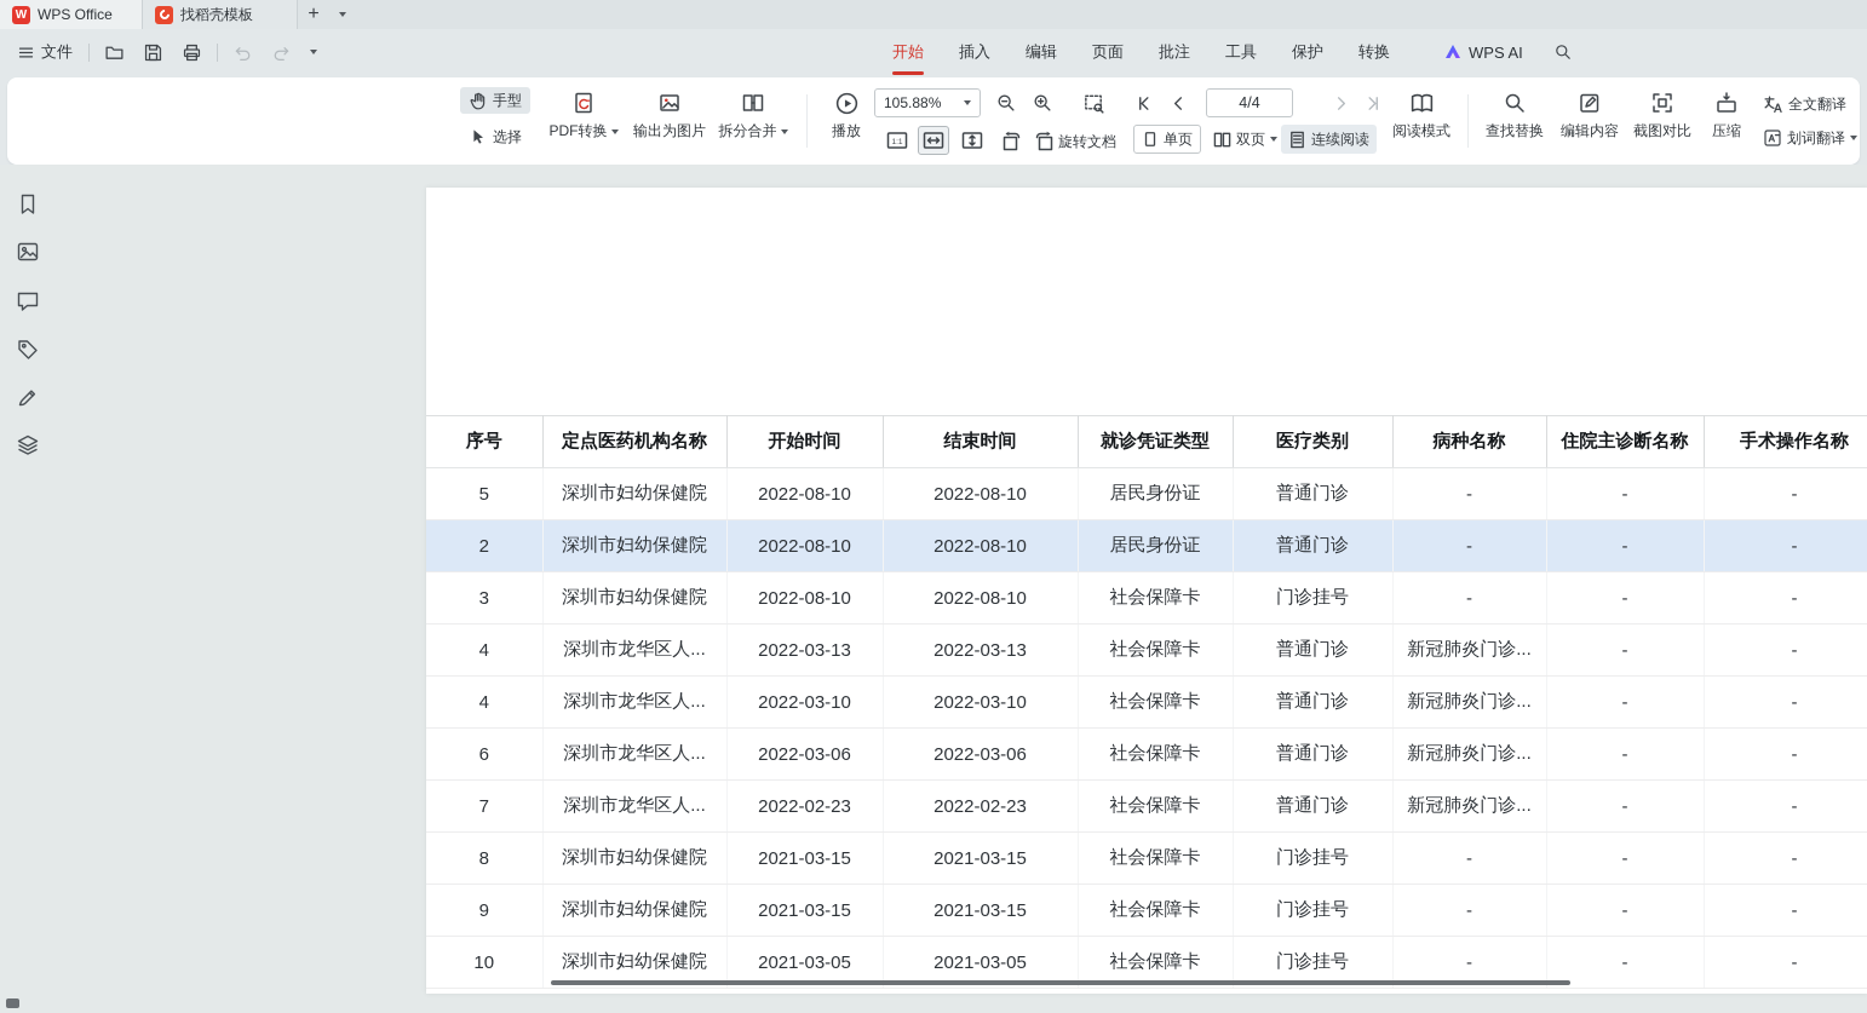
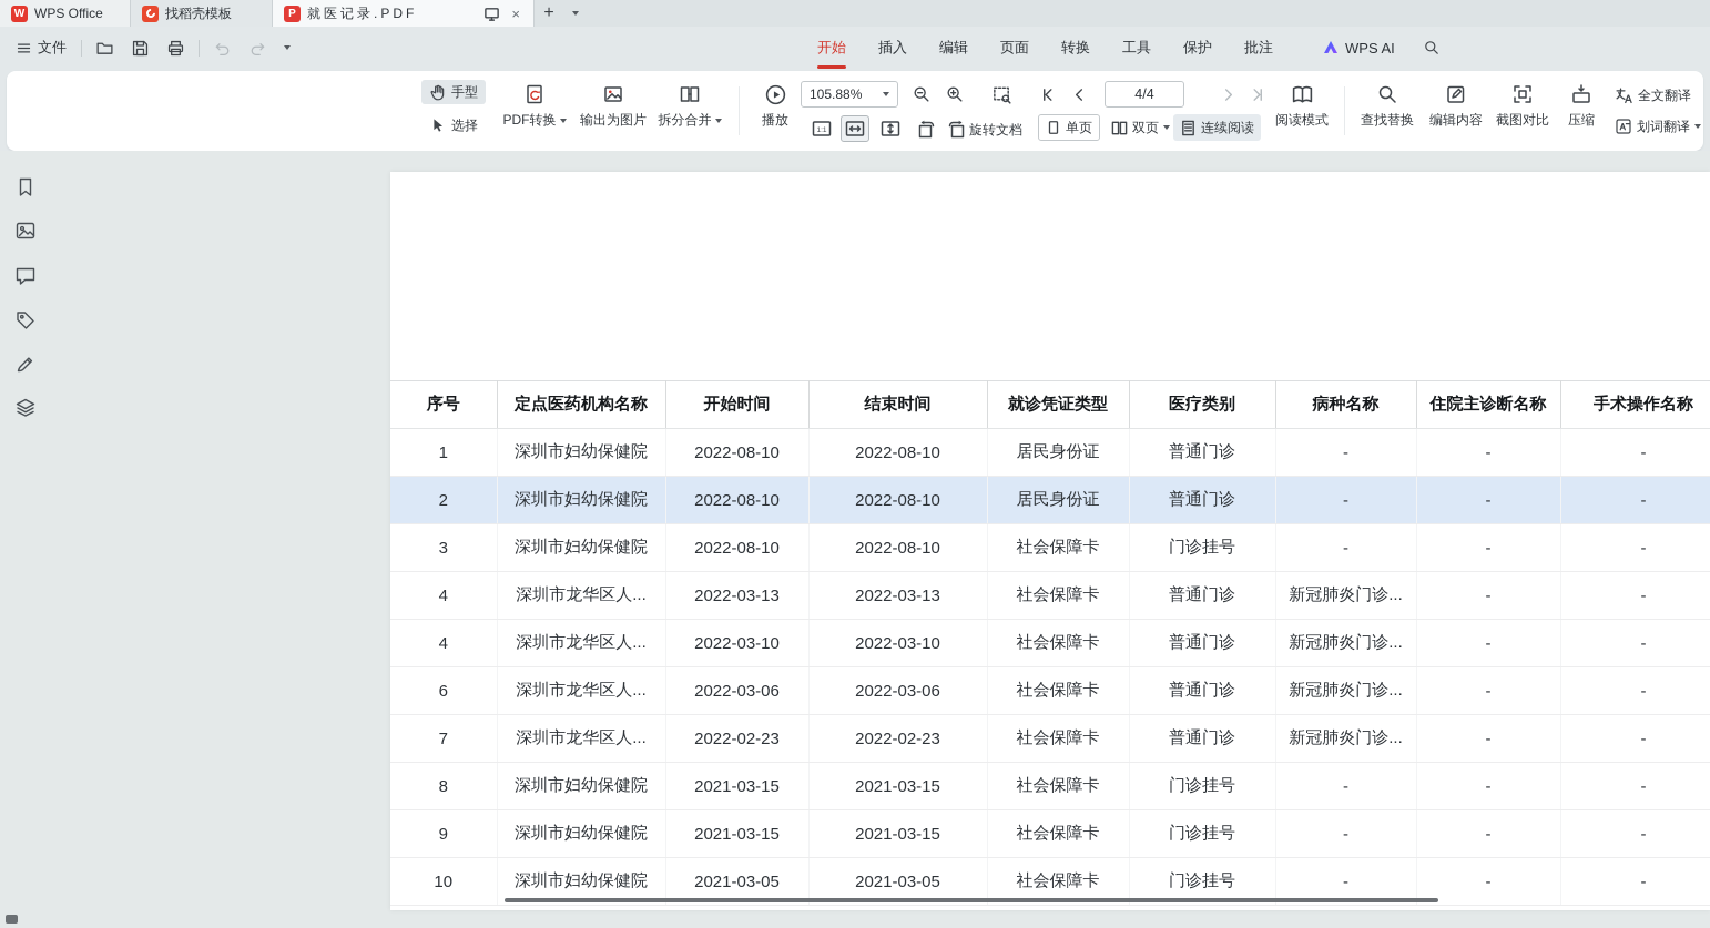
  W
  WPS Office
  找稻壳模板
+ P
+ 就医记录.PDF
+ ×
  +
  文件
  开始
  插入
  编辑
  页面
- 批注
+ 转换
  工具
  保护
- 转换
+ 批注
  WPS AI
  手型
  选择
  PDF转换
  输出为图片
  拆分合并
  播放
  105.88%
  4/4
  旋转文档
  单页
  双页
  连续阅读
  阅读模式
  查找替换
  编辑内容
  截图对比
  压缩
  全文翻译
  划词翻译
  序号	定点医药机构名称	开始时间	结束时间	就诊凭证类型	医疗类别	病种名称	住院主诊断名称	手术操作名称
- 5	深圳市妇幼保健院	2022-08-10	2022-08-10	居民身份证	普通门诊	-	-	-
+ 1	深圳市妇幼保健院	2022-08-10	2022-08-10	居民身份证	普通门诊	-	-	-
  2	深圳市妇幼保健院	2022-08-10	2022-08-10	居民身份证	普通门诊	-	-	-
  3	深圳市妇幼保健院	2022-08-10	2022-08-10	社会保障卡	门诊挂号	-	-	-
  4	深圳市龙华区人...	2022-03-13	2022-03-13	社会保障卡	普通门诊	新冠肺炎门诊...	-	-
  4	深圳市龙华区人...	2022-03-10	2022-03-10	社会保障卡	普通门诊	新冠肺炎门诊...	-	-
  6	深圳市龙华区人...	2022-03-06	2022-03-06	社会保障卡	普通门诊	新冠肺炎门诊...	-	-
  7	深圳市龙华区人...	2022-02-23	2022-02-23	社会保障卡	普通门诊	新冠肺炎门诊...	-	-
  8	深圳市妇幼保健院	2021-03-15	2021-03-15	社会保障卡	门诊挂号	-	-	-
  9	深圳市妇幼保健院	2021-03-15	2021-03-15	社会保障卡	门诊挂号	-	-	-
  10	深圳市妇幼保健院	2021-03-05	2021-03-05	社会保障卡	门诊挂号	-	-	-
